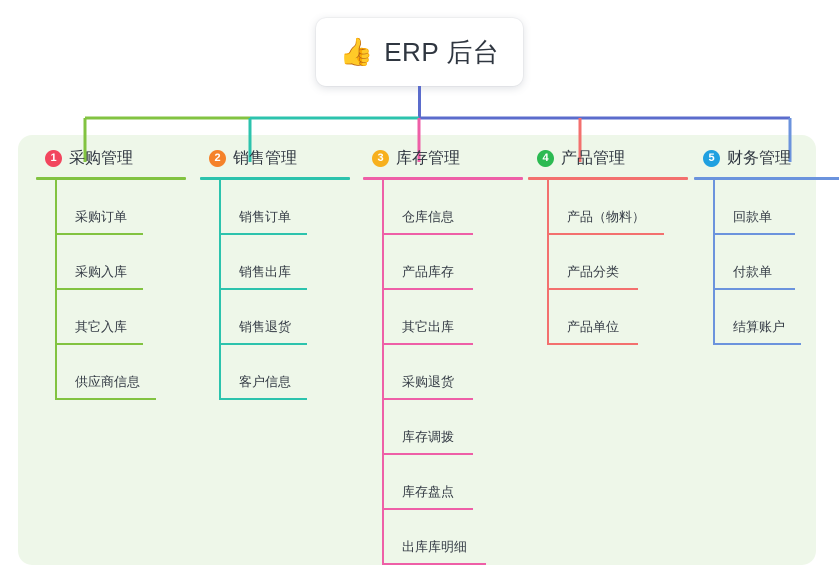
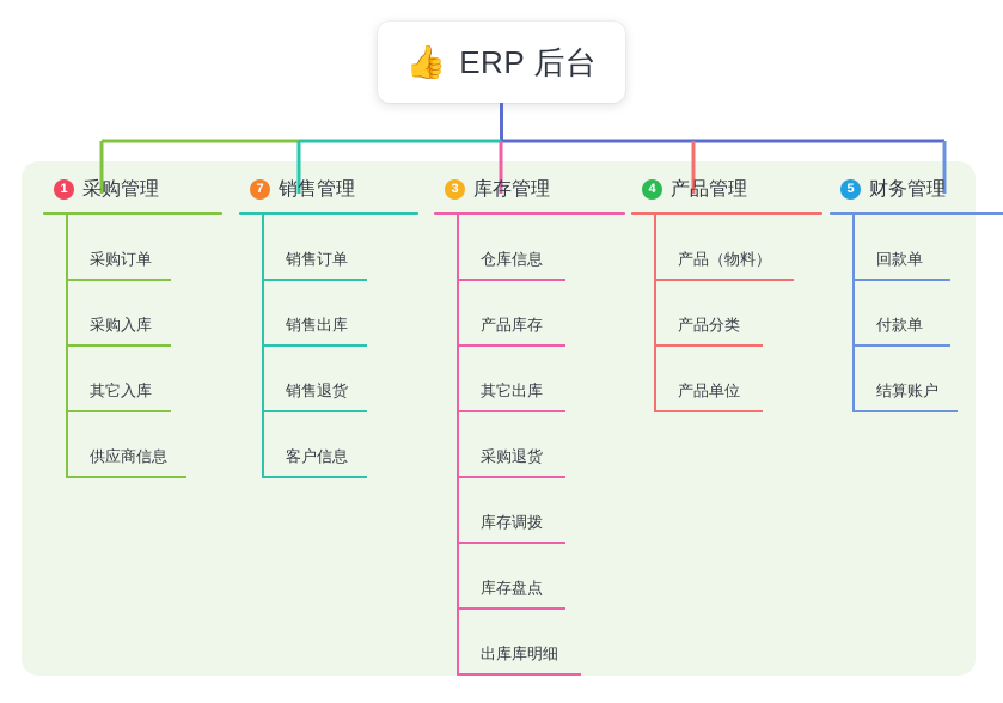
  👍
  ERP 后台
  1
  采购管理
  采购订单
  采购入库
  其它入库
  供应商信息
- 2
+ 7
  销售管理
  销售订单
  销售出库
  销售退货
  客户信息
  3
  库存管理
  仓库信息
  产品库存
  其它出库
  采购退货
  库存调拨
  库存盘点
  出库库明细
  4
  产品管理
  产品（物料）
  产品分类
  产品单位
  5
  财务管理
  回款单
  付款单
  结算账户
